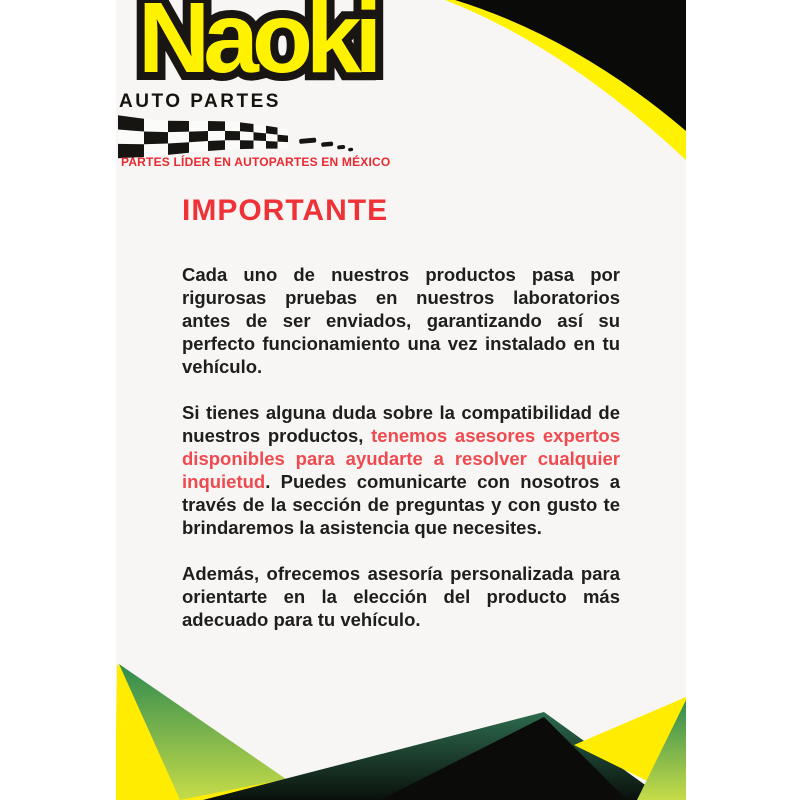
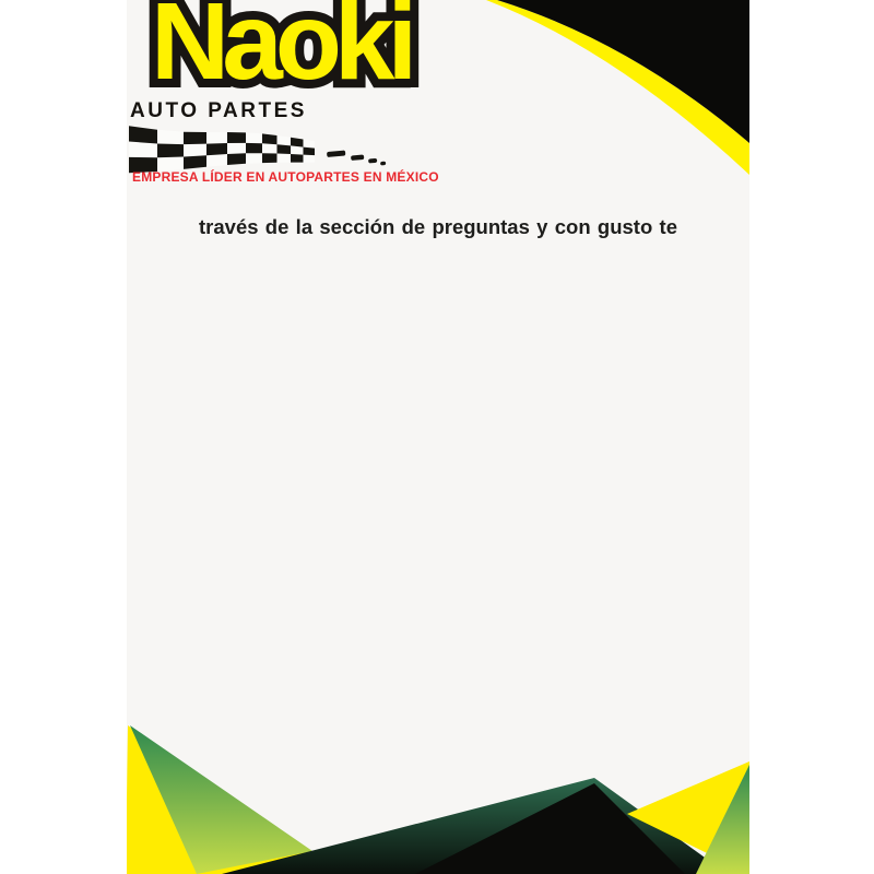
  Naoki
  AUTO PARTES
- PARTES LÍDER EN AUTOPARTES EN MÉXICO
+ EMPRESA LÍDER EN AUTOPARTES EN MÉXICO
- IMPORTANTE
- Cada uno de nuestros productos pasa por
- rigurosas pruebas en nuestros laboratorios
- antes de ser enviados, garantizando así su
- perfecto funcionamiento una vez instalado en tu
- vehículo.
- Si tienes alguna duda sobre la compatibilidad de
- nuestros productos, tenemos asesores expertos
- disponibles para ayudarte a resolver cualquier
- inquietud. Puedes comunicarte con nosotros a
  través de la sección de preguntas y con gusto te
- brindaremos la asistencia que necesites.
- Además, ofrecemos asesoría personalizada para
- orientarte en la elección del producto más
- adecuado para tu vehículo.
